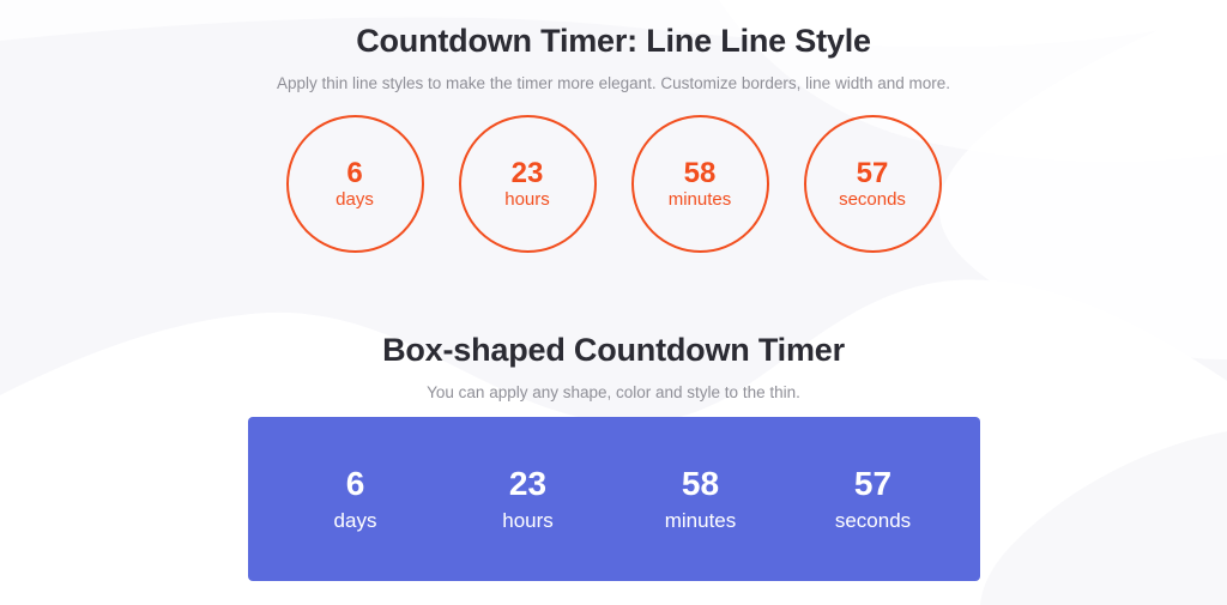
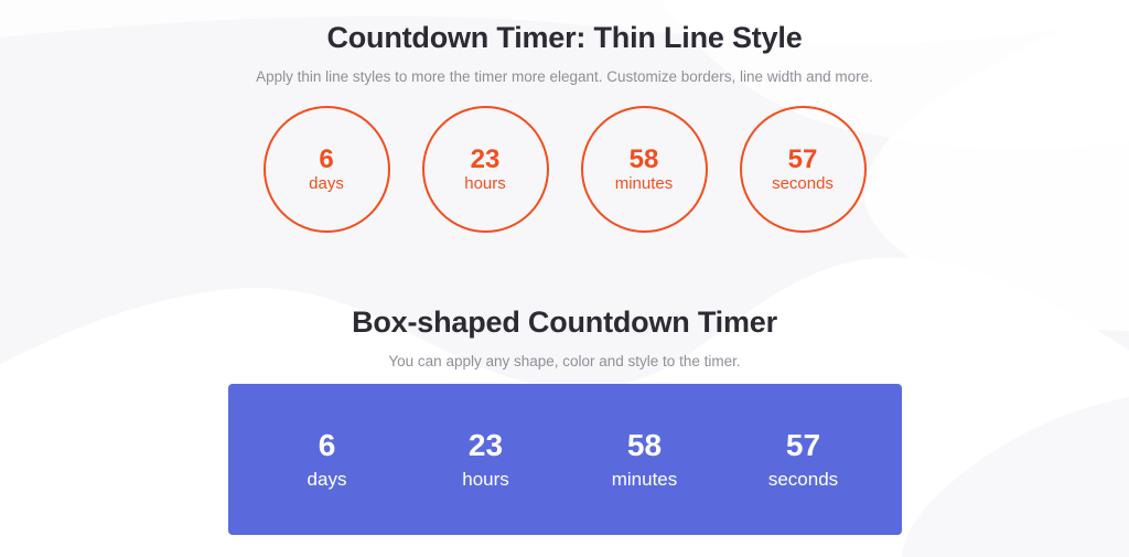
- Countdown Timer: Line Line Style
+ Countdown Timer: Thin Line Style
- Apply thin line styles to make the timer more elegant. Customize borders, line width and more.
+ Apply thin line styles to more the timer more elegant. Customize borders, line width and more.
  6
  days
  23
  hours
  58
  minutes
  57
  seconds
  Box-shaped Countdown Timer
- You can apply any shape, color and style to the thin.
+ You can apply any shape, color and style to the timer.
  6
  days
  23
  hours
  58
  minutes
  57
  seconds
